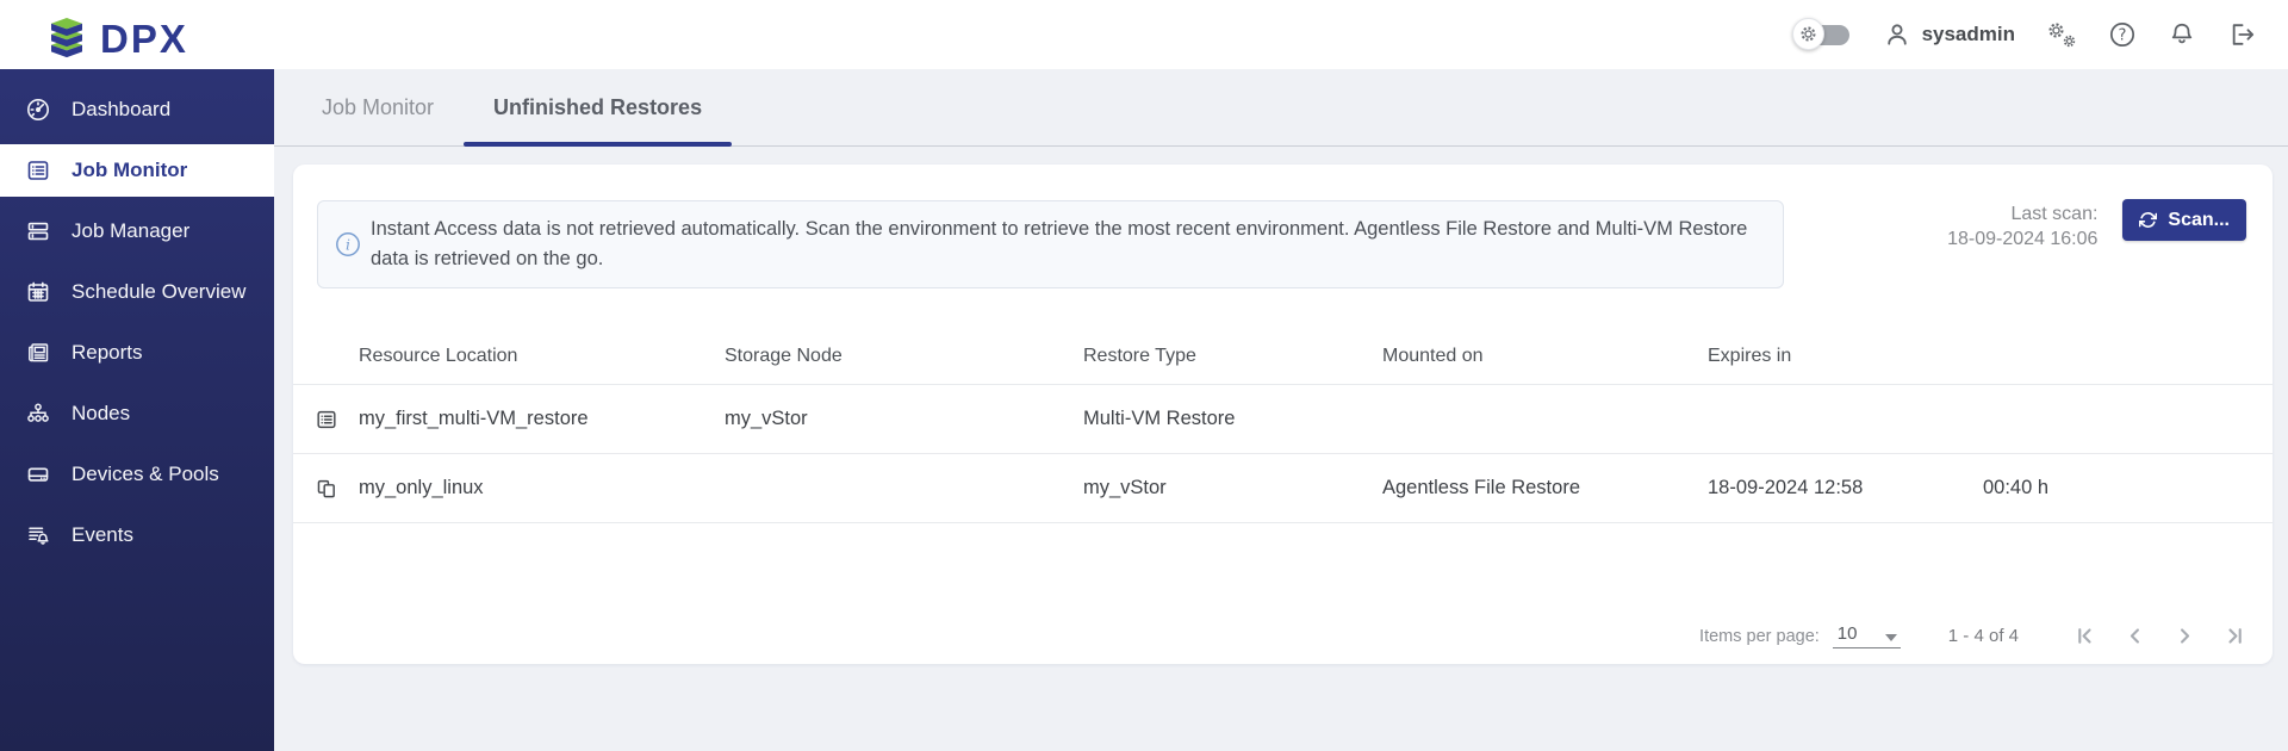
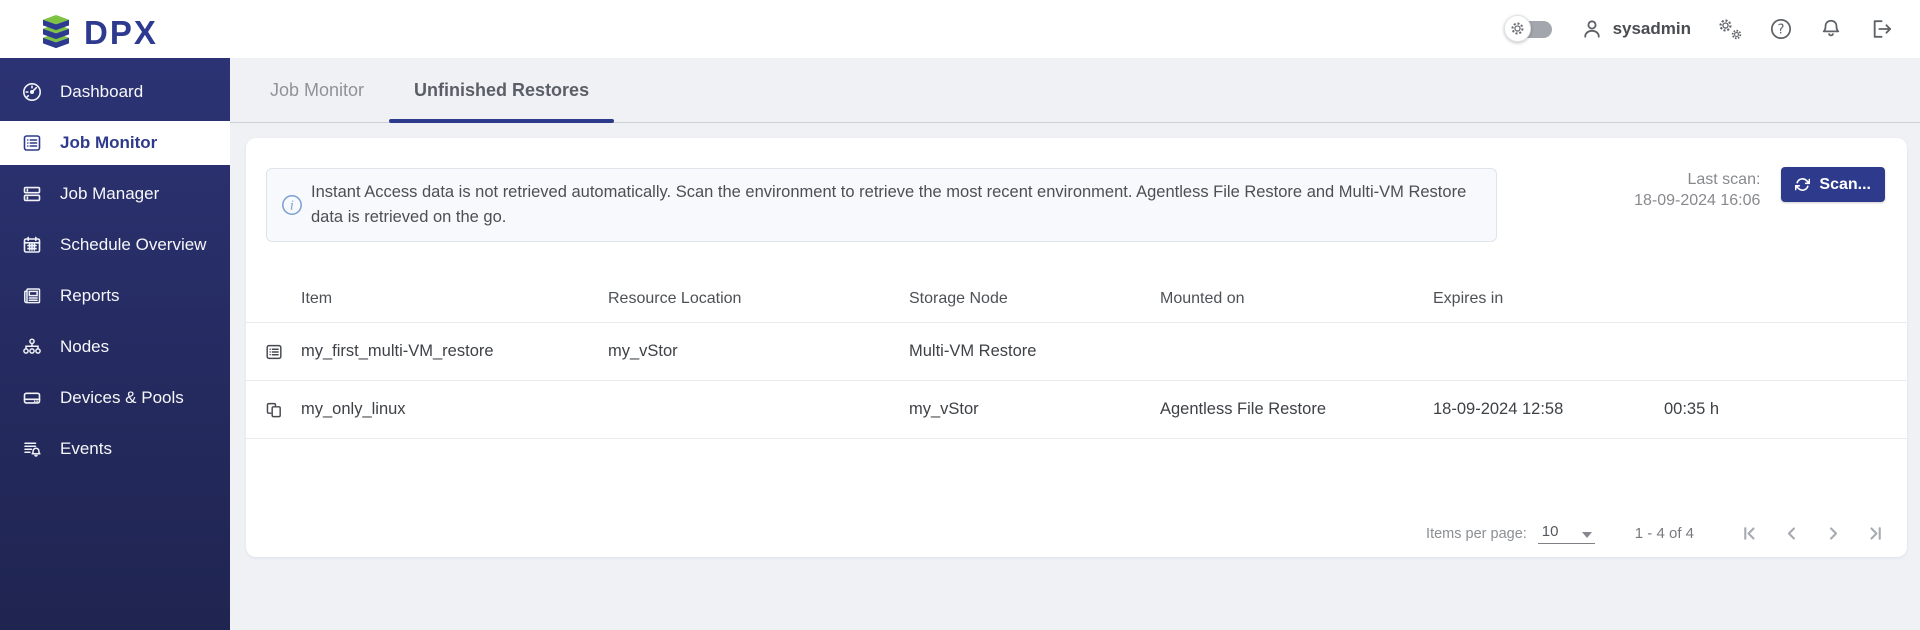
  DPX
  sysadmin
  ?
  Dashboard
  Job Monitor
  Job Manager
  Schedule Overview
  Reports
  Nodes
  Devices & Pools
  Events
  Job Monitor
  Unfinished Restores
  i
  Instant Access data is not retrieved automatically. Scan the environment to retrieve the most recent environment. Agentless File Restore and Multi-VM Restore data is retrieved on the go.
  Last scan:
  18-09-2024 16:06
  Scan...
+ Item
  Resource Location
  Storage Node
- Restore Type
  Mounted on
  Expires in
  my_first_multi-VM_restore
  my_vStor
  Multi-VM Restore
  my_only_linux
  my_vStor
  Agentless File Restore
  18-09-2024 12:58
- 00:40 h
+ 00:35 h
  Items per page:
  10
  1 - 4 of 4
